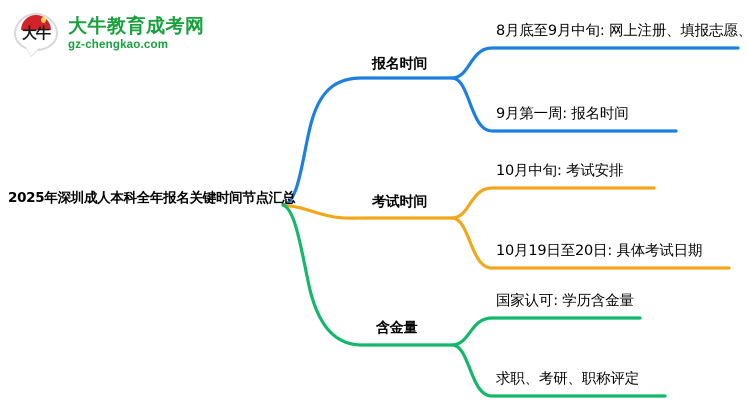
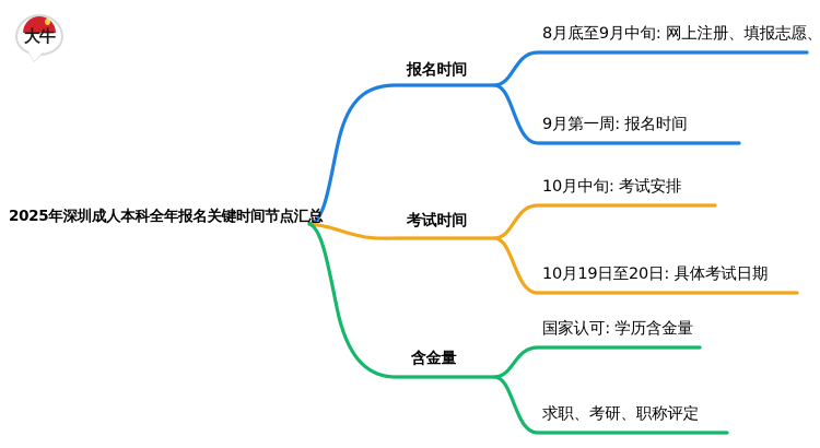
  大牛
- 大牛教育成考网
- gz-chengkao.com
  2025年深圳成人本科全年报名关键时间节点汇总
  报名时间
  考试时间
  含金量
  8月底至9月中旬: 网上注册、填报志愿、
  9月第一周: 报名时间
  10月中旬: 考试安排
  10月19日至20日: 具体考试日期
  国家认可: 学历含金量
  求职、考研、职称评定
